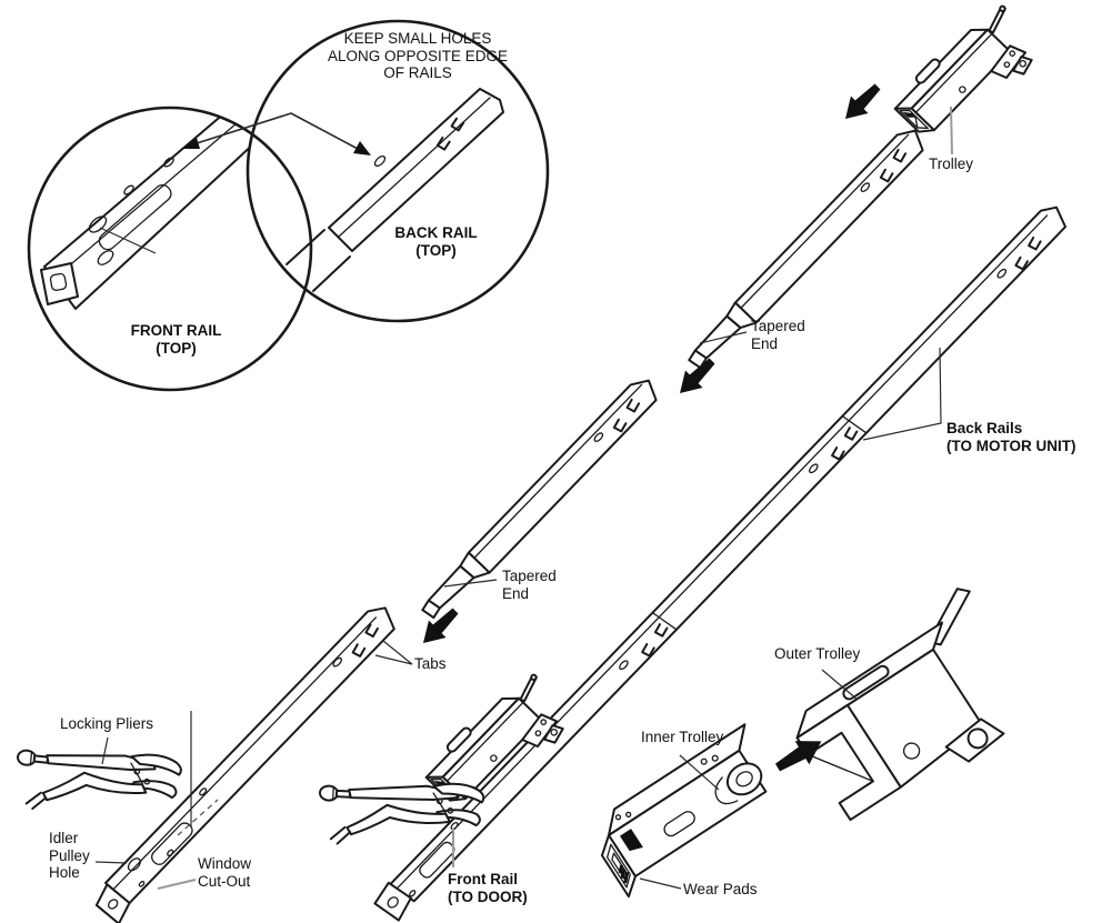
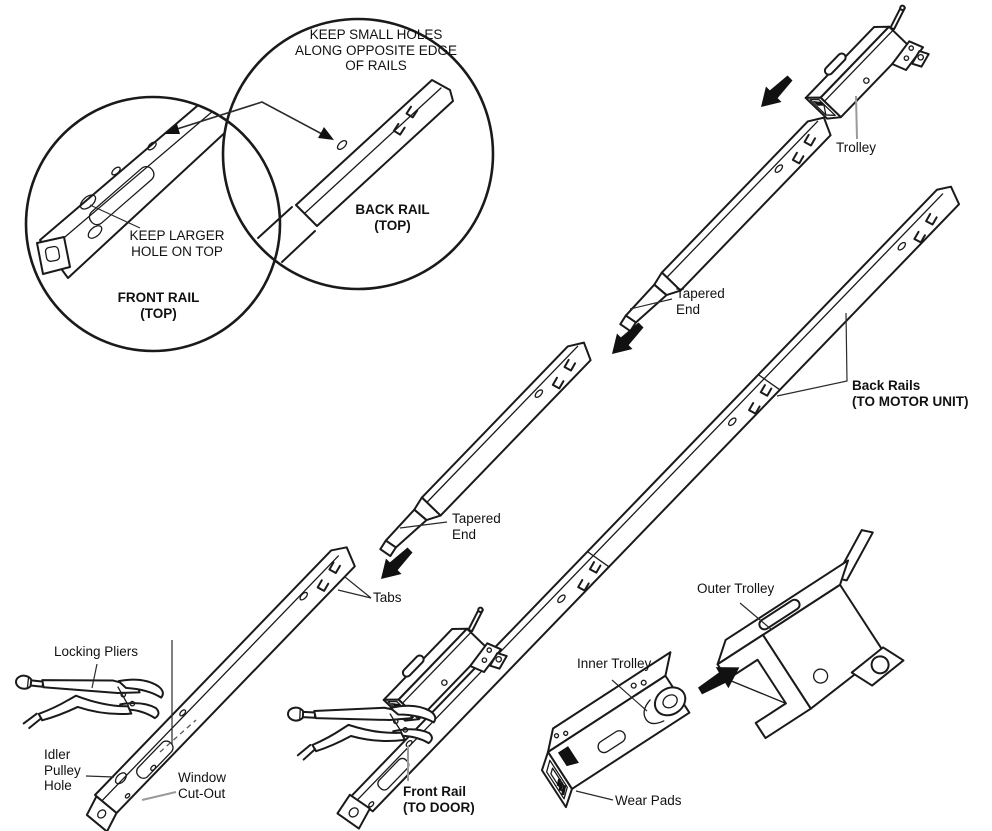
  KEEP SMALL HOLES
  ALONG OPPOSITE EDGE
  OF RAILS
  BACK RAIL
  (TOP)
+ KEEP LARGER
+ HOLE ON TOP
  FRONT RAIL
  (TOP)
  Trolley
  Tapered
  End
  Back Rails
  (TO MOTOR UNIT)
  Tapered
  End
  Tabs
  Locking Pliers
  Idler
  Pulley
  Hole
  Window
  Cut-Out
  Front Rail
  (TO DOOR)
  Inner Trolley
  Outer Trolley
  Wear Pads
